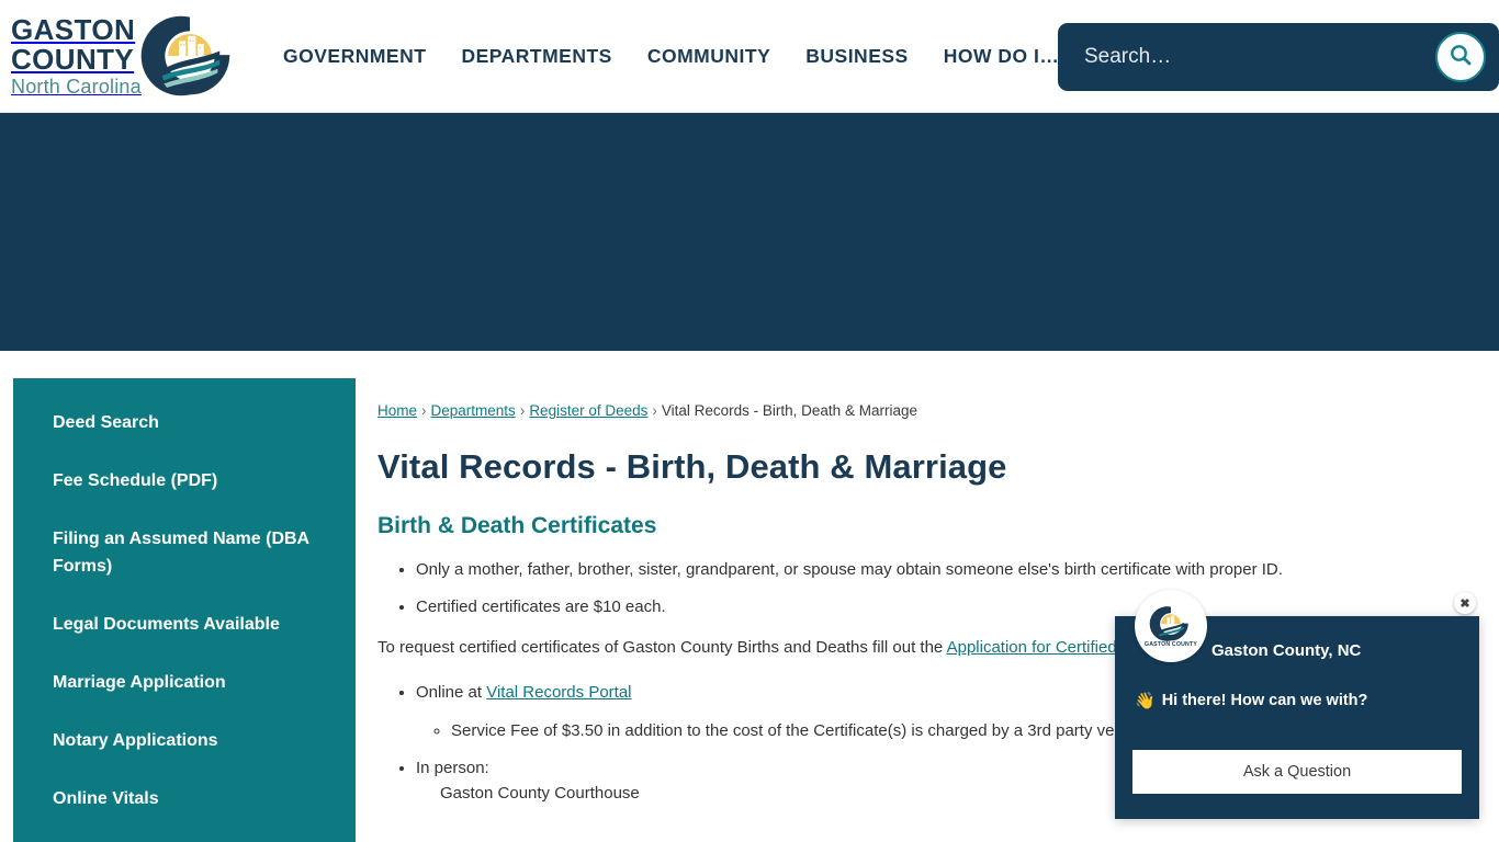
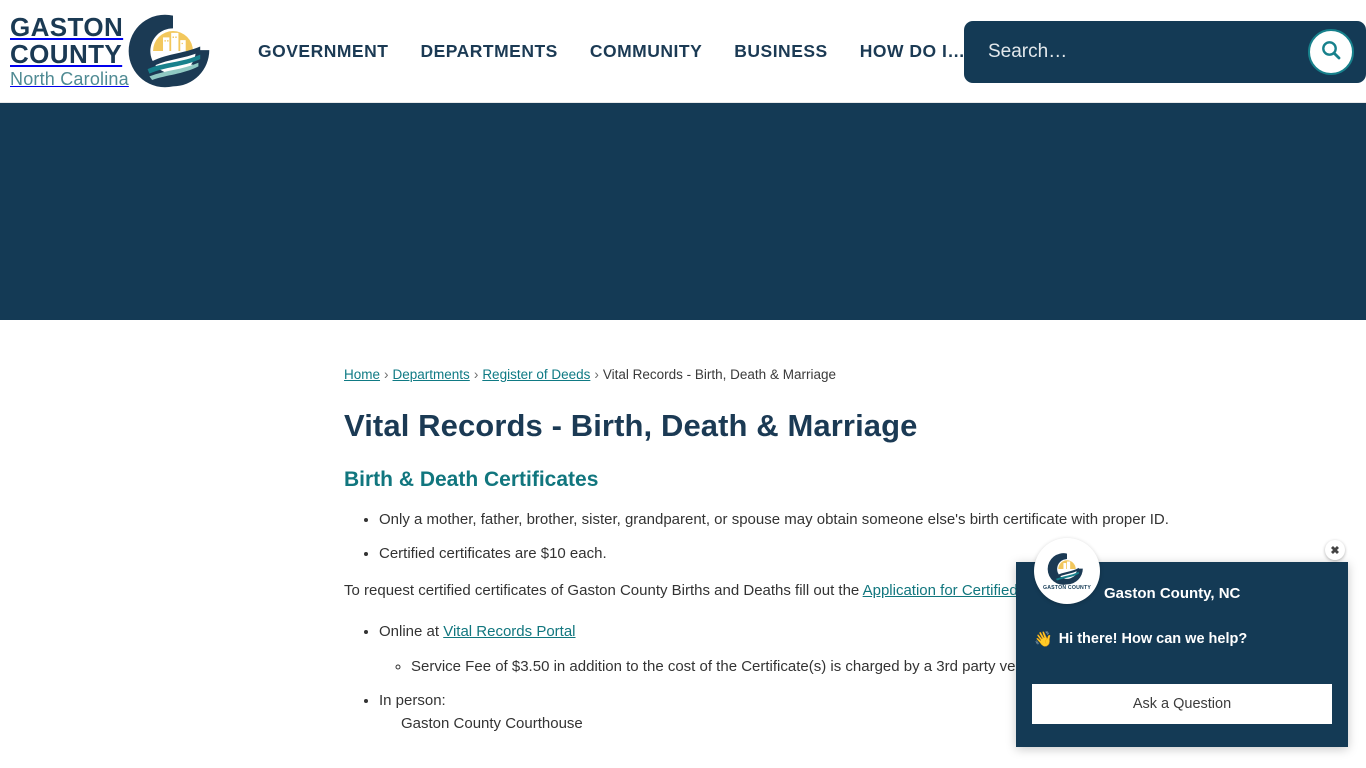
  GASTON
  COUNTY
  North Carolina
  GOVERNMENT
  DEPARTMENTS
  COMMUNITY
  BUSINESS
  HOW DO I…
  Search…
- Deed Search
- Fee Schedule (PDF)
- Filing an Assumed Name (DBA Forms)
- Legal Documents Available
- Marriage Application
- Notary Applications
- Online Vitals
  Home › Departments › Register of Deeds › Vital Records - Birth, Death & Marriage
  Vital Records - Birth, Death & Marriage
  Birth & Death Certificates
  Only a mother, father, brother, sister, grandparent, or spouse may obtain someone else's birth certificate with proper ID.
  Certified certificates are $10 each.
  Online at Vital Records Portal
  Service Fee of $3.50 in addition to the cost of the Certificate(s) is charged by a 3rd party ve
  In person:
  Gaston County Courthouse
  ✖
  Gaston County, NC
  👋
- Hi there! How can we with?
+ Hi there! How can we help?
  Ask a Question
